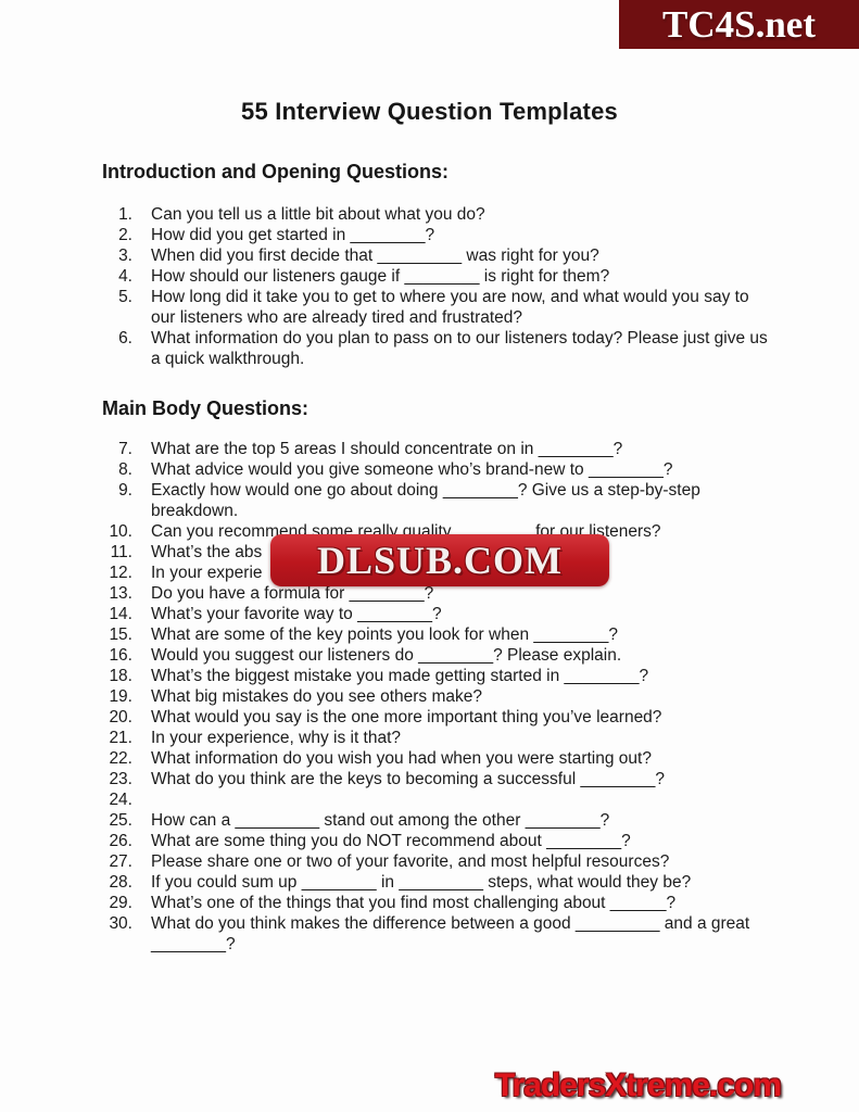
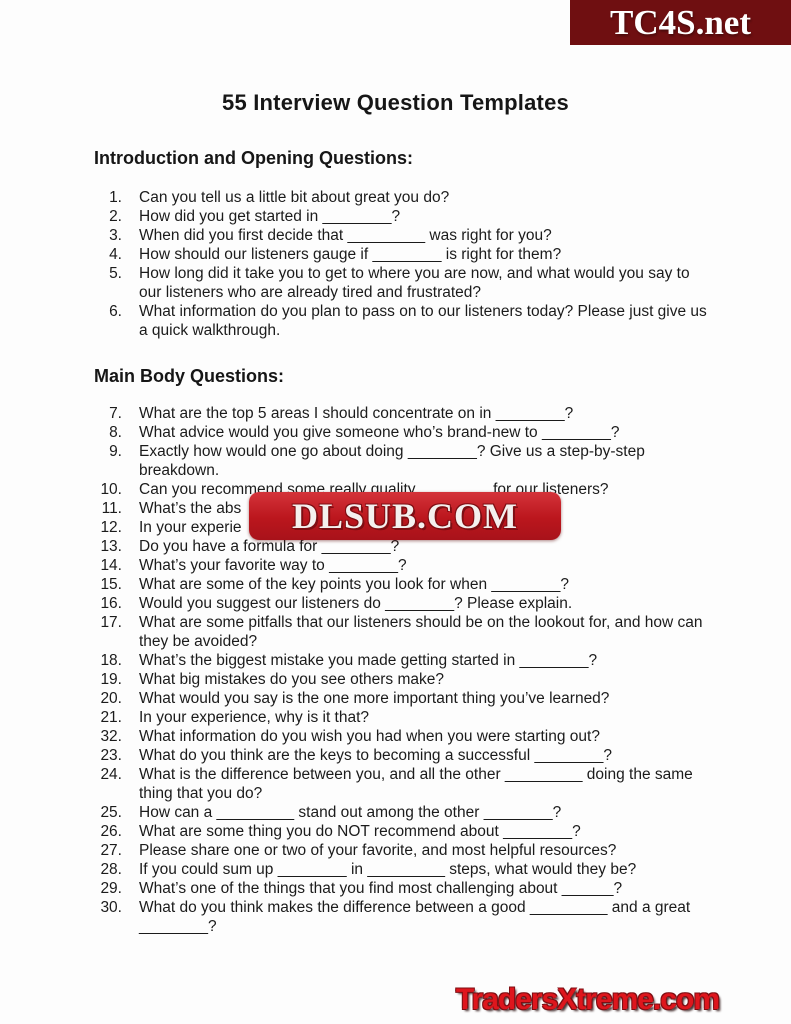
  TC4S.net
  55 Interview Question Templates
  Introduction and Opening Questions:
  1.
- Can you tell us a little bit about what you do?
+ Can you tell us a little bit about great you do?
  2.
  How did you get started in ________?
  3.
  When did you first decide that _________ was right for you?
  4.
  How should our listeners gauge if ________ is right for them?
  5.
  How long did it take you to get to where you are now, and what would you say to our listeners who are already tired and frustrated?
  6.
  What information do you plan to pass on to our listeners today? Please just give us a quick walkthrough.
  Main Body Questions:
  7.
  What are the top 5 areas I should concentrate on in ________?
  8.
  What advice would you give someone who’s brand-new to ________?
  9.
  Exactly how would one go about doing ________? Give us a step-by-step breakdown.
  10.
  Can you recommend some really quality ________ for our listeners?
  11.
  What’s the abs
  12.
  In your experie
  13.
  Do you have a formula for ________?
  14.
  What’s your favorite way to ________?
  15.
  What are some of the key points you look for when ________?
  16.
  Would you suggest our listeners do ________? Please explain.
+ 17.
+ What are some pitfalls that our listeners should be on the lookout for, and how can they be avoided?
  18.
  What’s the biggest mistake you made getting started in ________?
  19.
  What big mistakes do you see others make?
  20.
  What would you say is the one more important thing you’ve learned?
  21.
  In your experience, why is it that?
- 22.
+ 32.
  What information do you wish you had when you were starting out?
  23.
  What do you think are the keys to becoming a successful ________?
  24.
+ What is the difference between you, and all the other _________ doing the same thing that you do?
  25.
  How can a _________ stand out among the other ________?
  26.
  What are some thing you do NOT recommend about ________?
  27.
  Please share one or two of your favorite, and most helpful resources?
  28.
  If you could sum up ________ in _________ steps, what would they be?
  29.
  What’s one of the things that you find most challenging about ______?
  30.
  What do you think makes the difference between a good _________ and a great ________?
  DLSUB.COM
  TradersXtreme.com
